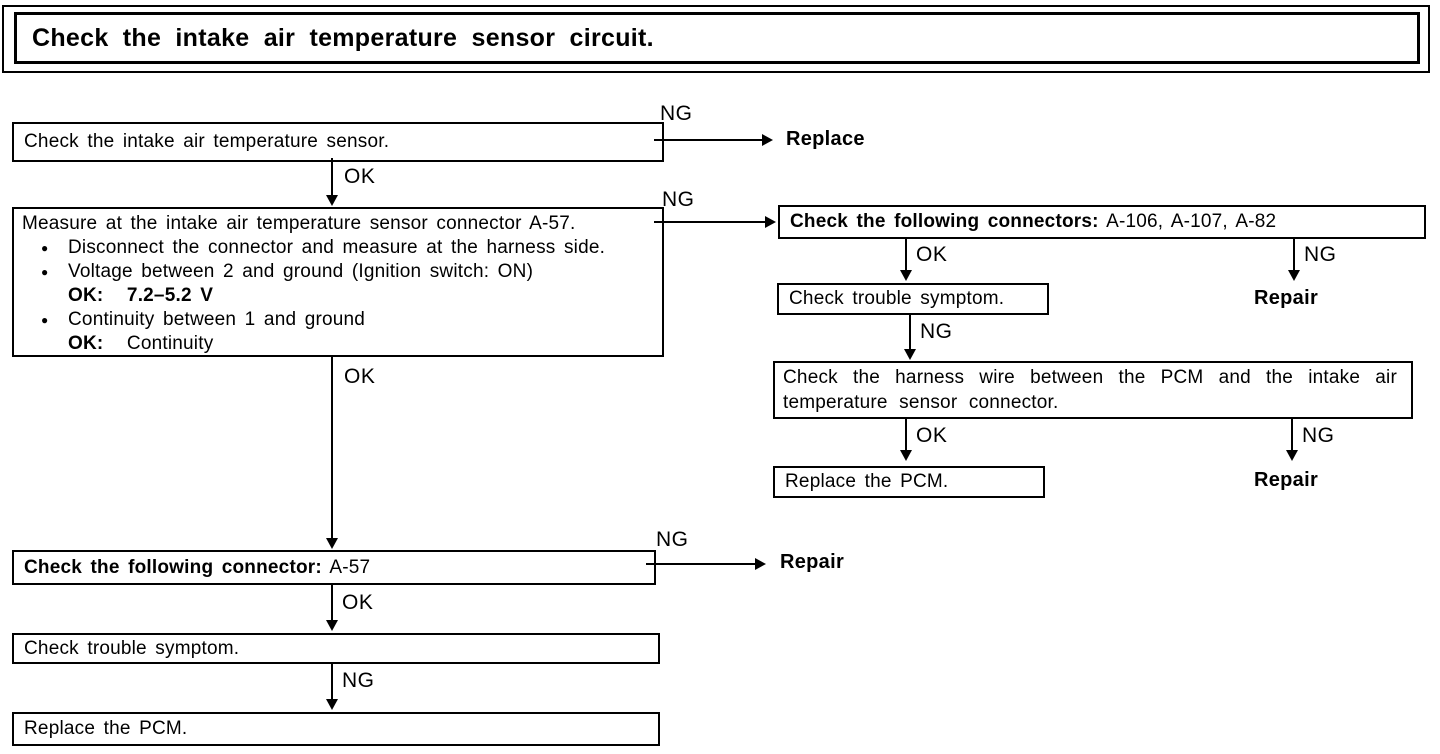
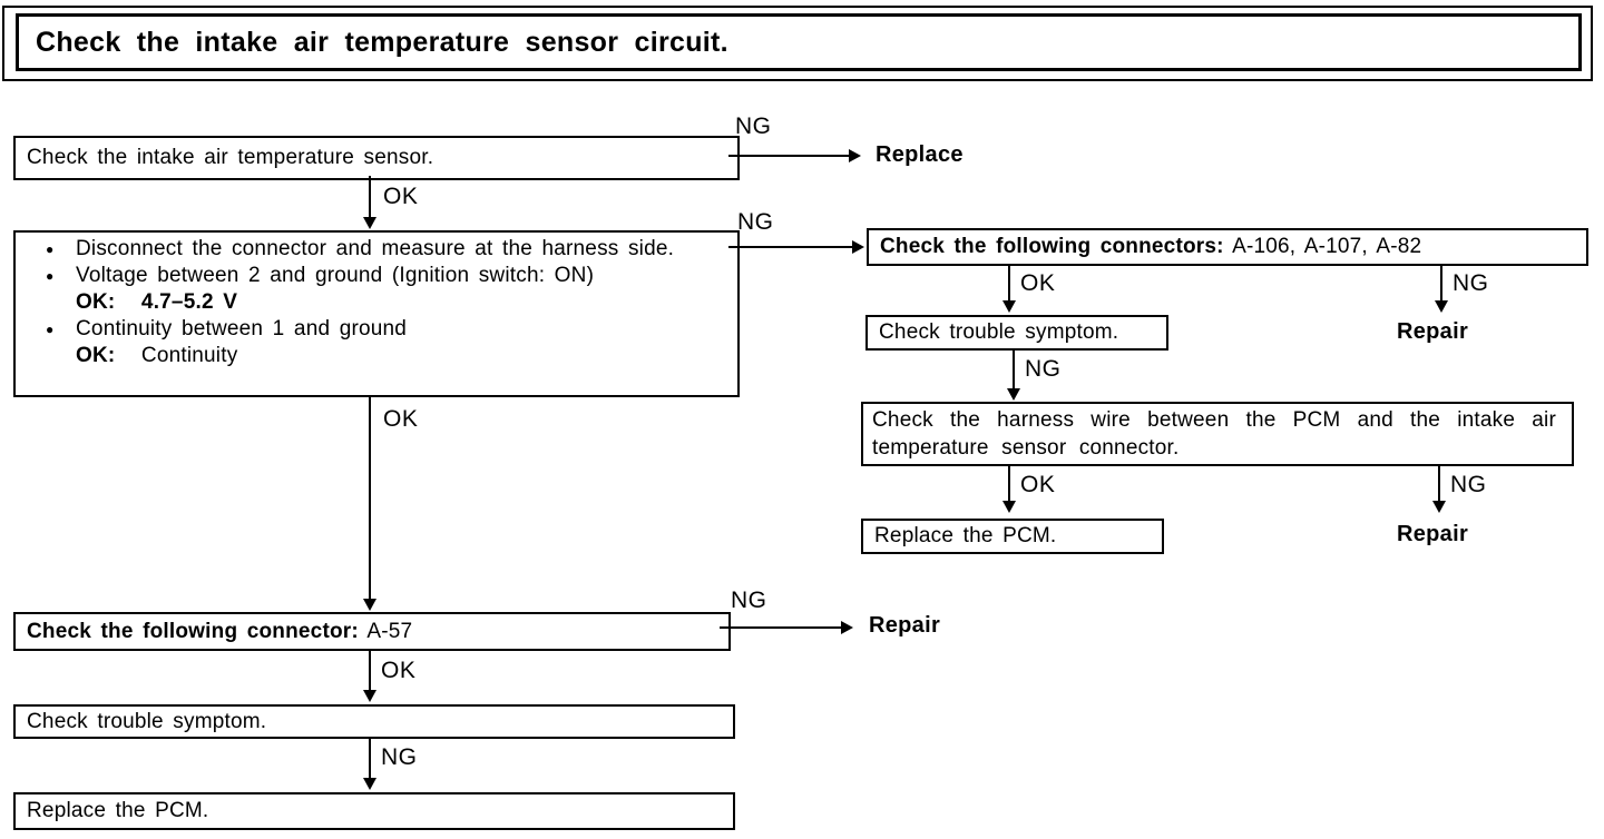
  Check the intake air temperature sensor circuit.
  Check the intake air temperature sensor.
  NG
  Replace
  OK
- Measure at the intake air temperature sensor connector A-57.
  ●
  Disconnect the connector and measure at the harness side.
  ●
  Voltage between 2 and ground (Ignition switch: ON)
- OK: 7.2–5.2 V
+ OK: 4.7–5.2 V
  ●
  Continuity between 1 and ground
  OK: Continuity
  NG
  Check the following connectors:
  A-106, A-107, A-82
  OK
  NG
  Repair
  Check trouble symptom.
  NG
  Check the harness wire between the PCM and the intake air temperature sensor connector.
  OK
  NG
  Repair
  Replace the PCM.
  OK
  Check the following connector:
  A-57
  NG
  Repair
  OK
  Check trouble symptom.
  NG
  Replace the PCM.
